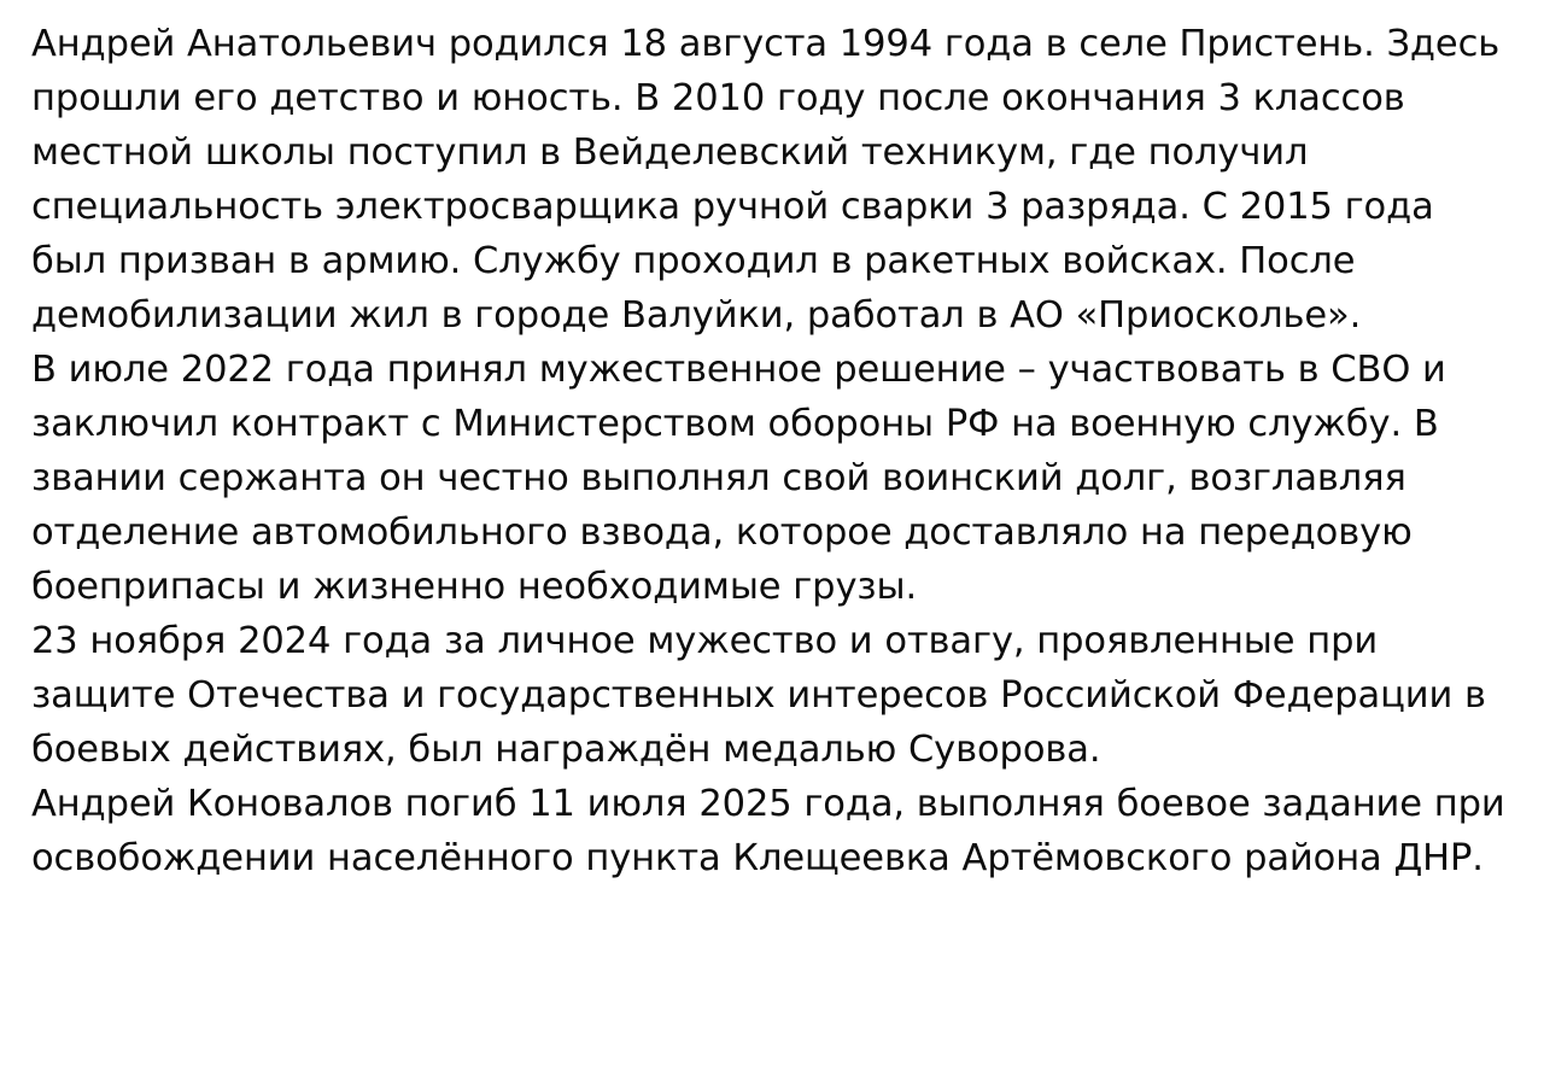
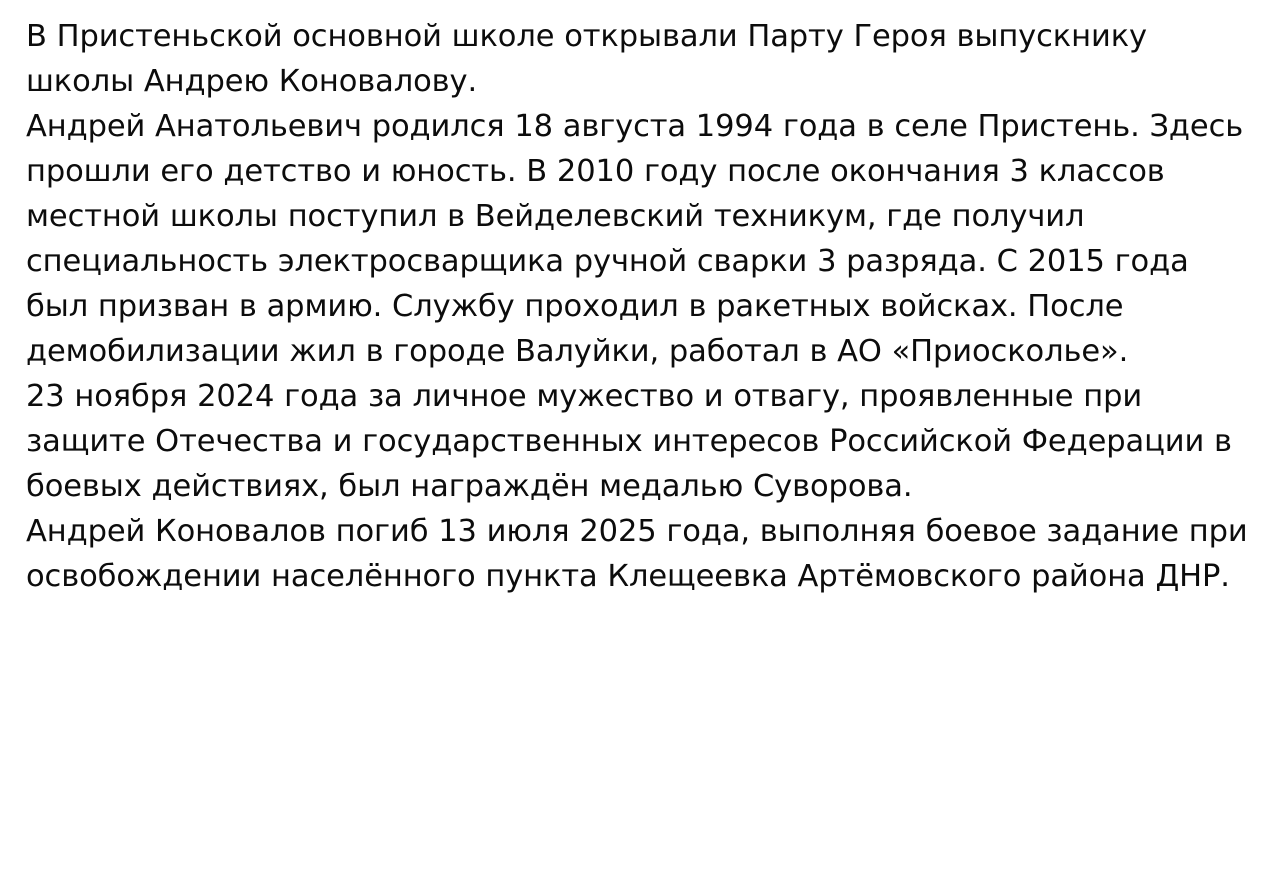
+ В Пристеньской основной школе открывали Парту Героя выпускнику школы Андрею Коновалову.
  Андрей Анатольевич родился 18 августа 1994 года в селе Пристень. Здесь прошли его детство и юность. В 2010 году после окончания 3 классов местной школы поступил в Вейделевский техникум, где получил специальность электросварщика ручной сварки 3 разряда. С 2015 года был призван в армию. Службу проходил в ракетных войсках. После демобилизации жил в городе Валуйки, работал в АО «Приосколье».
- В июле 2022 года принял мужественное решение – участвовать в СВО и заключил контракт с Министерством обороны РФ на военную службу. В звании сержанта он честно выполнял свой воинский долг, возглавляя отделение автомобильного взвода, которое доставляло на передовую боеприпасы и жизненно необходимые грузы.
  23 ноября 2024 года за личное мужество и отвагу, проявленные при защите Отечества и государственных интересов Российской Федерации в боевых действиях, был награждён медалью Суворова.
- Андрей Коновалов погиб 11 июля 2025 года, выполняя боевое задание при освобождении населённого пункта Клещеевка Артёмовского района ДНР.
+ Андрей Коновалов погиб 13 июля 2025 года, выполняя боевое задание при освобождении населённого пункта Клещеевка Артёмовского района ДНР.
